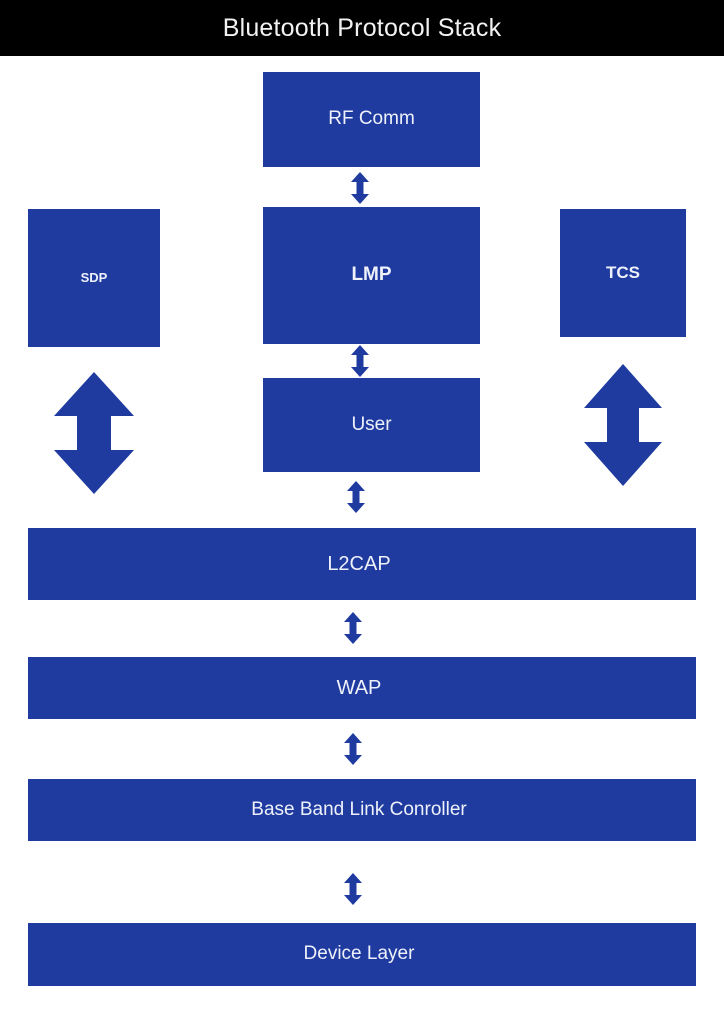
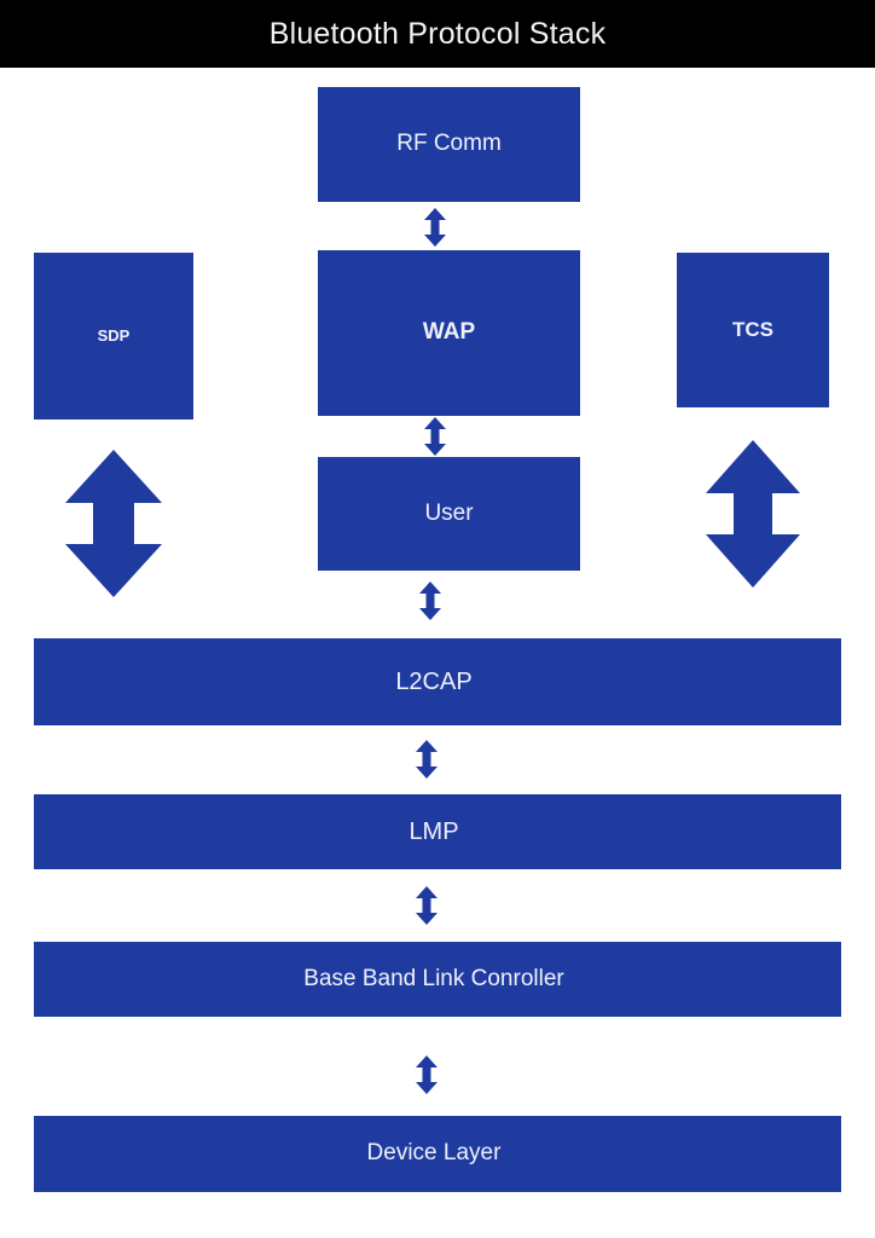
  Bluetooth Protocol Stack
  RF Comm
  SDP
- LMP
+ WAP
  TCS
  User
  L2CAP
- WAP
+ LMP
  Base Band Link Conroller
  Device Layer
